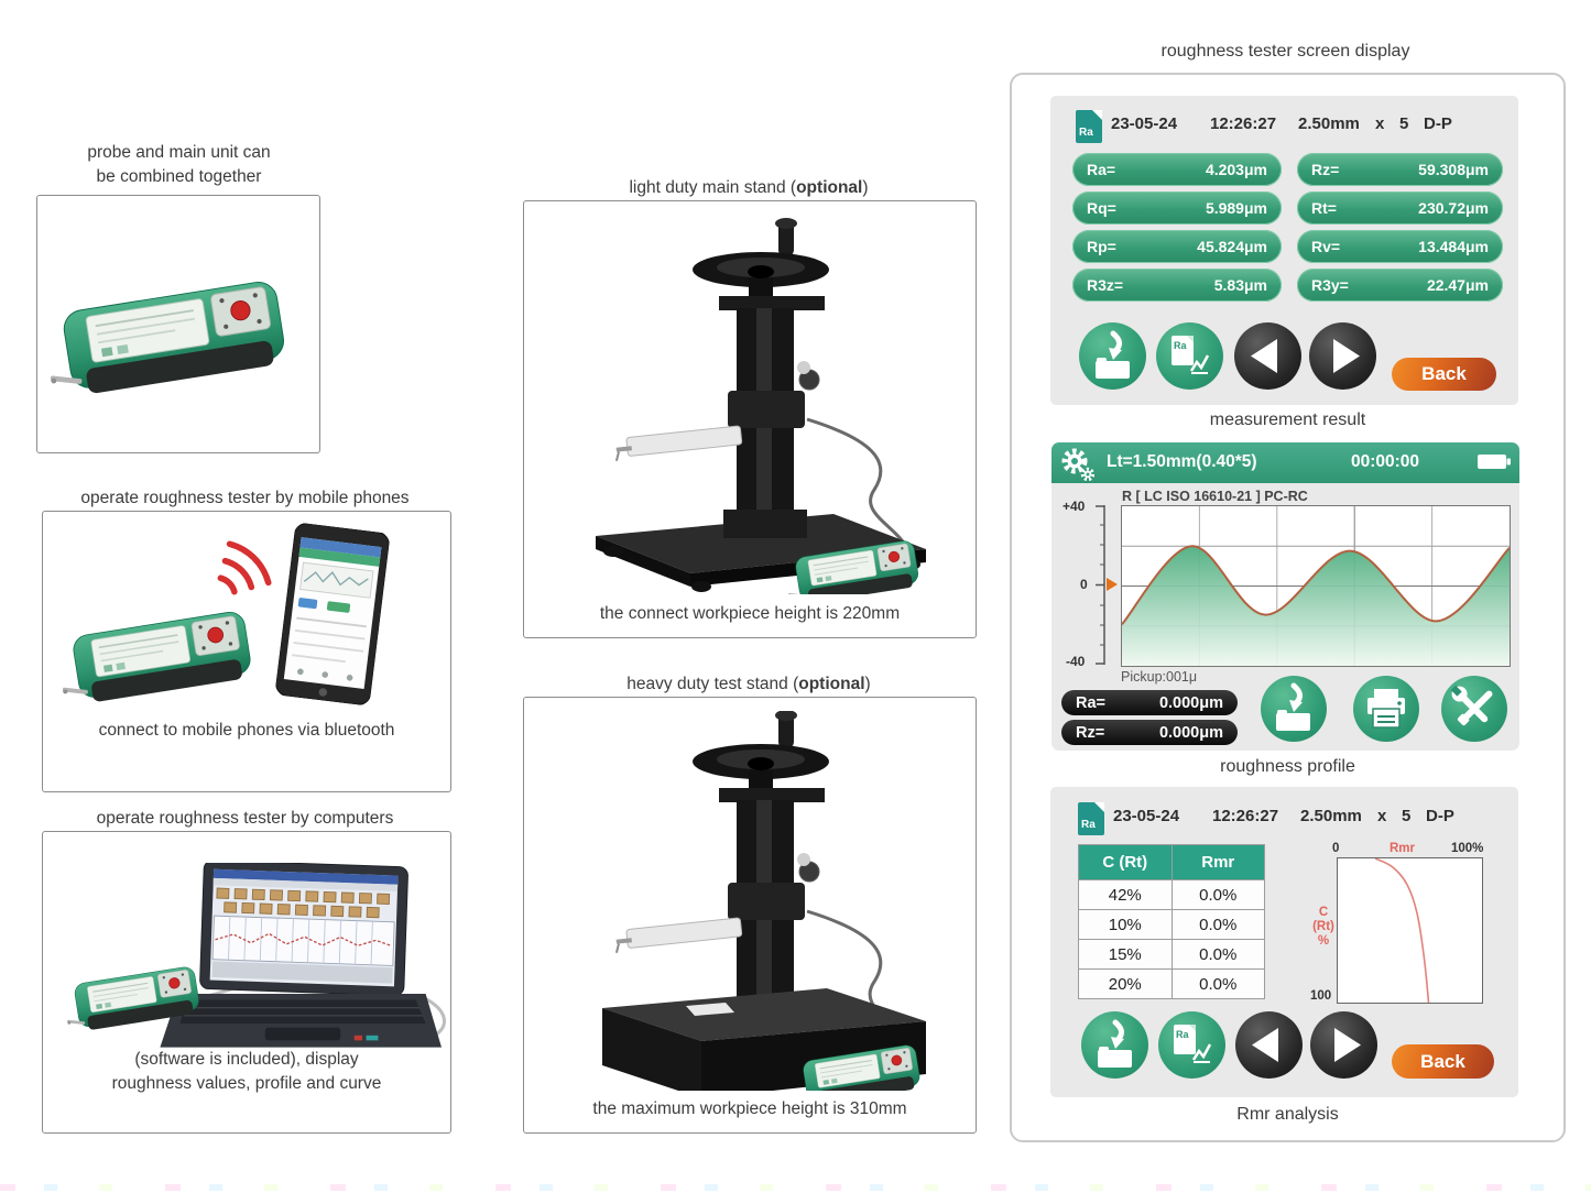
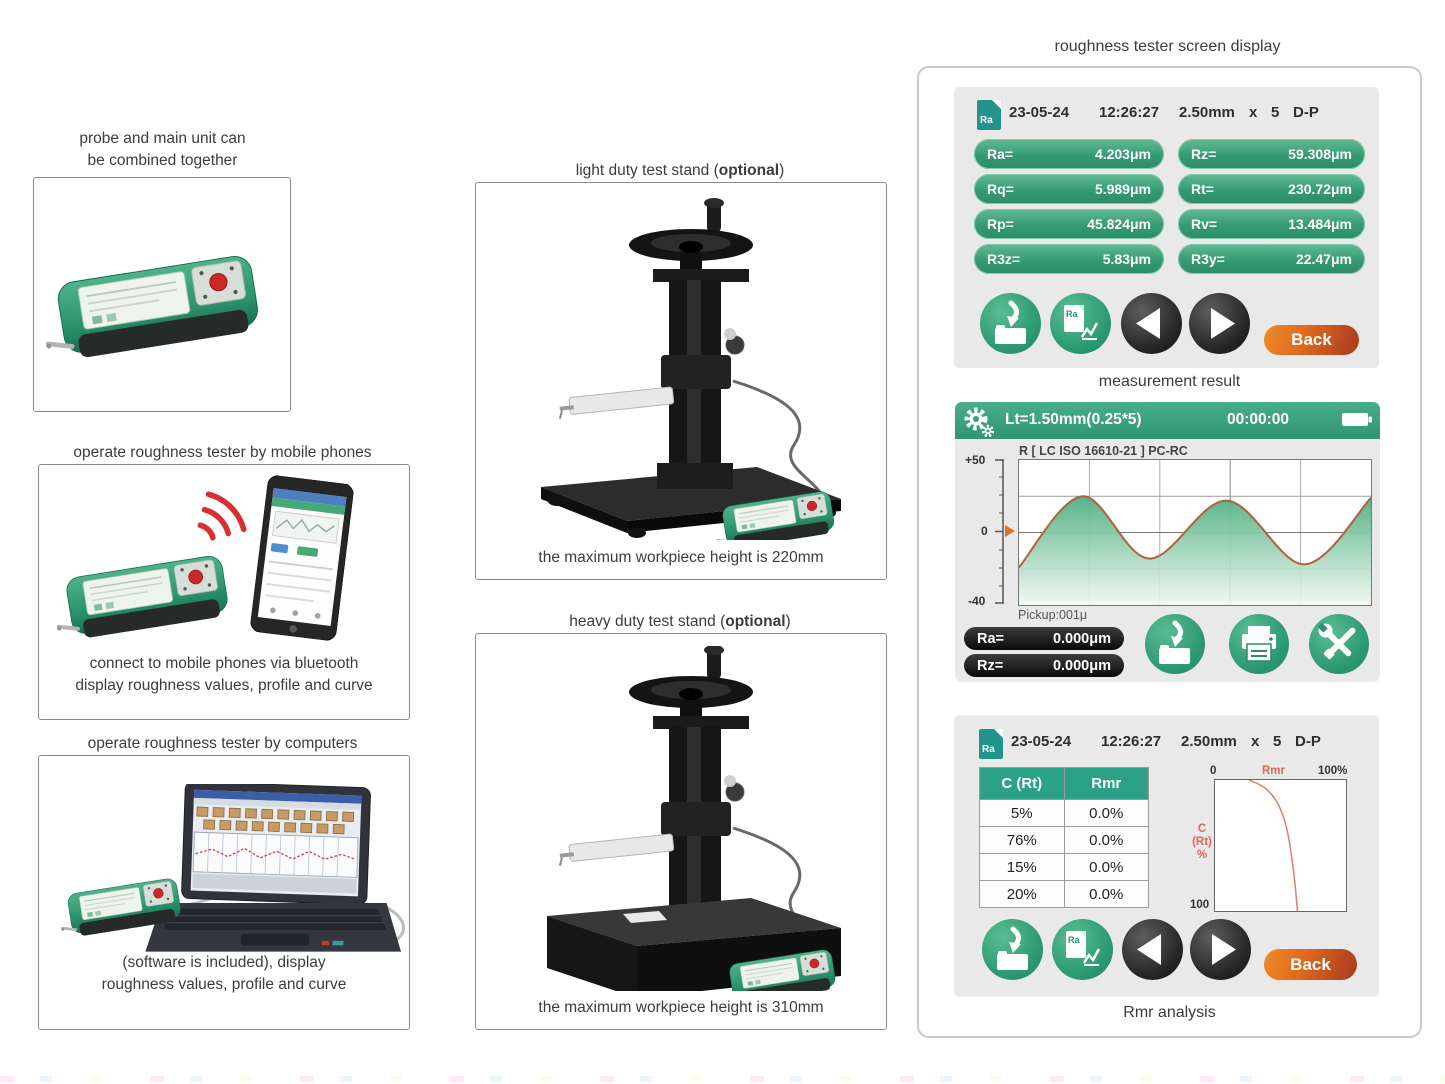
  probe and main unit can
  be combined together
  operate roughness tester by mobile phones
  connect to mobile phones via bluetooth
+ display roughness values, profile and curve
  operate roughness tester by computers
  (software is included), display
  roughness values, profile and curve
- light duty main stand (optional)
+ light duty test stand (optional)
- the connect workpiece height is 220mm
+ the maximum workpiece height is 220mm
  heavy duty test stand (optional)
  the maximum workpiece height is 310mm
  roughness tester screen display
  Ra
  23-05-24
  12:26:27
  2.50mm
  x
  5
  D-P
  Ra=
  4.203μm
  Rz=
  59.308μm
  Rq=
  5.989μm
  Rt=
  230.72μm
  Rp=
  45.824μm
  Rv=
  13.484μm
  R3z=
  5.83μm
  R3y=
  22.47μm
  Ra
  Back
  measurement result
- Lt=1.50mm(0.40*5)
+ Lt=1.50mm(0.25*5)
  00:00:00
  R [ LC ISO 16610-21 ] PC-RC
- +40
+ +50
  0
  -40
  Pickup:001μ
  Ra=
  0.000μm
  Rz=
  0.000μm
- roughness profile
  Ra
  23-05-24
  12:26:27
  2.50mm
  x
  5
  D-P
  C (Rt)
  Rmr
- 42%
+ 5%
  0.0%
- 10%
+ 76%
  0.0%
  15%
  0.0%
  20%
  0.0%
  0
  Rmr
  100%
  C
  (Rt)
  %
  100
  Ra
  Back
  Rmr analysis
